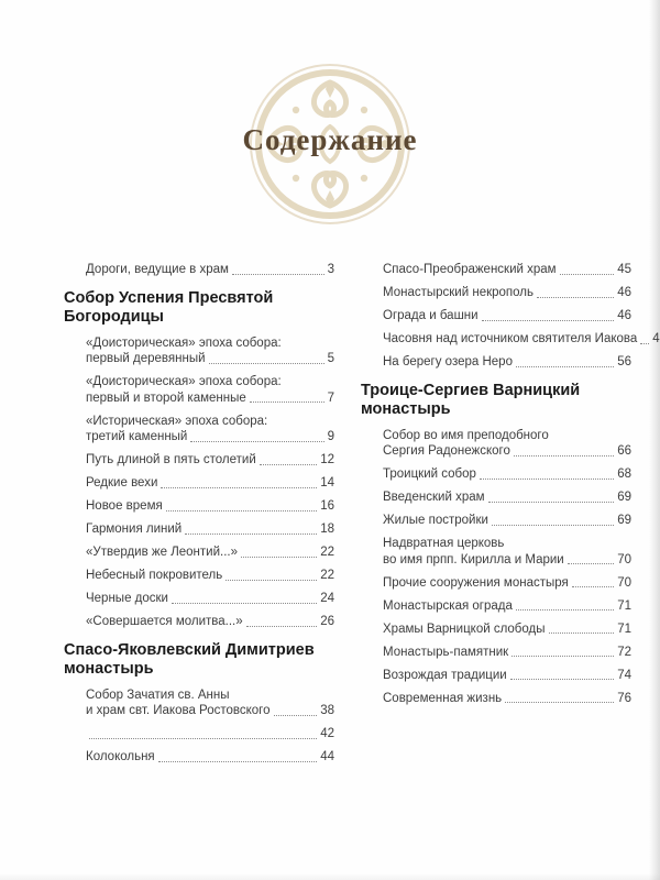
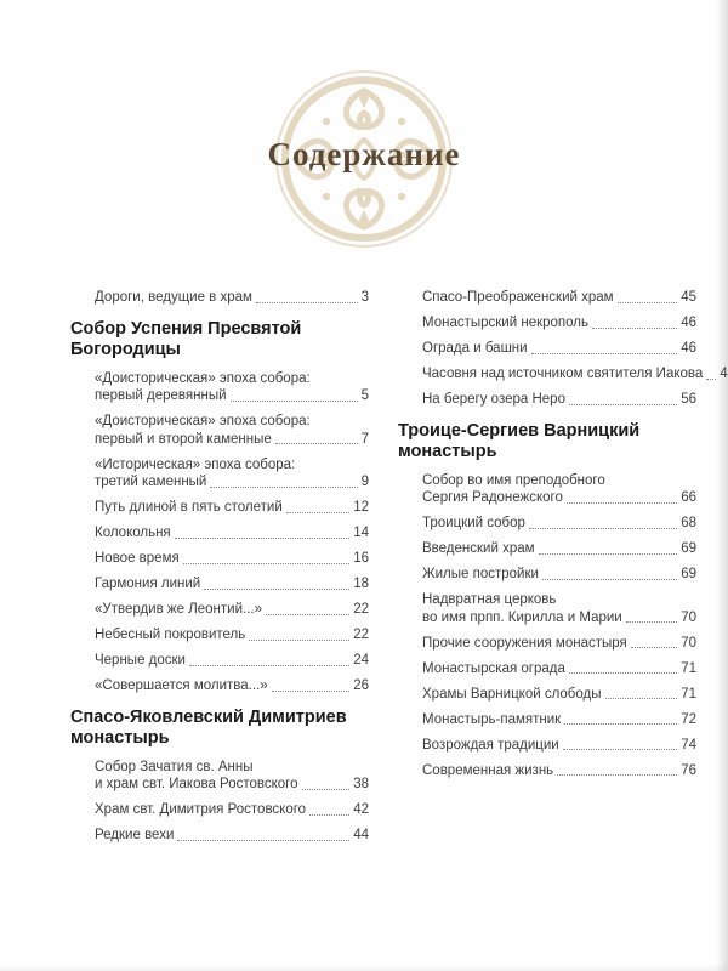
  Содержание
  Дороги, ведущие в храм
  3
  Собор Успения Пресвятой Богородицы
  «Доисторическая» эпоха собора:
  первый деревянный
  5
  «Доисторическая» эпоха собора:
  первый и второй каменные
  7
  «Историческая» эпоха собора:
  третий каменный
  9
  Путь длиной в пять столетий
  12
- Редкие вехи
+ Колокольня
  14
  Новое время
  16
  Гармония линий
  18
  «Утвердив же Леонтий...»
  22
  Небесный покровитель
  22
  Черные доски
  24
  «Совершается молитва...»
  26
  Спасо-Яковлевский Димитриев монастырь
  Собор Зачатия св. Анны
  и храм свт. Иакова Ростовского
  38
+ Храм свт. Димитрия Ростовского
  42
- Колокольня
+ Редкие вехи
  44
  Спасо-Преображенский храм
  45
  Монастырский некрополь
  46
  Ограда и башни
  46
  Часовня над источником святителя Иакова
  На берегу озера Неро
  56
  Троице-Сергиев Варницкий монастырь
  Собор во имя преподобного
  Сергия Радонежского
  66
  Троицкий собор
  68
  Введенский храм
  69
  Жилые постройки
  69
  Надвратная церковь
  во имя прпп. Кирилла и Марии
  70
  Прочие сооружения монастыря
  70
  Монастырская ограда
  71
  Храмы Варницкой слободы
  71
  Монастырь-памятник
  72
  Возрождая традиции
  74
  Современная жизнь
  76
